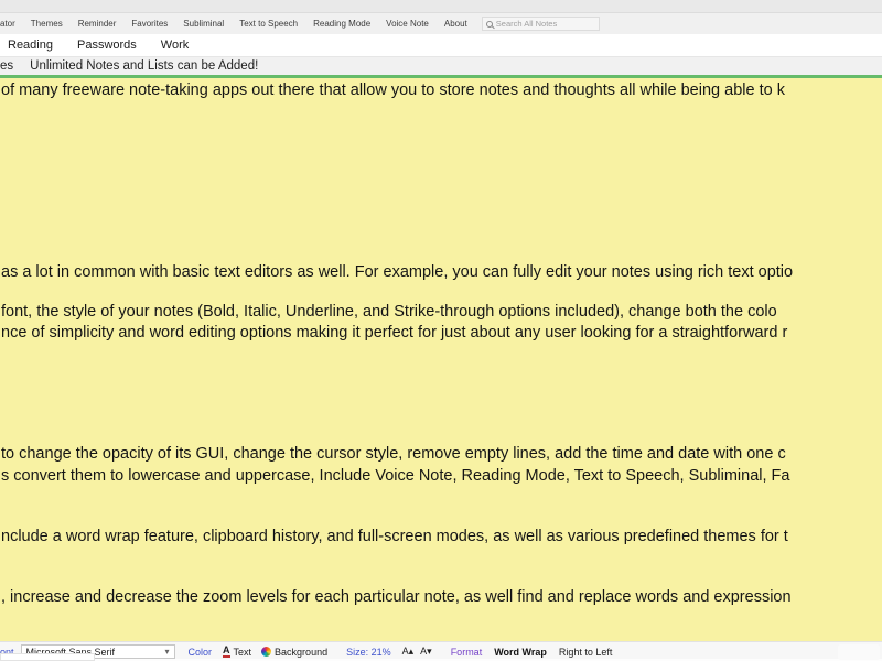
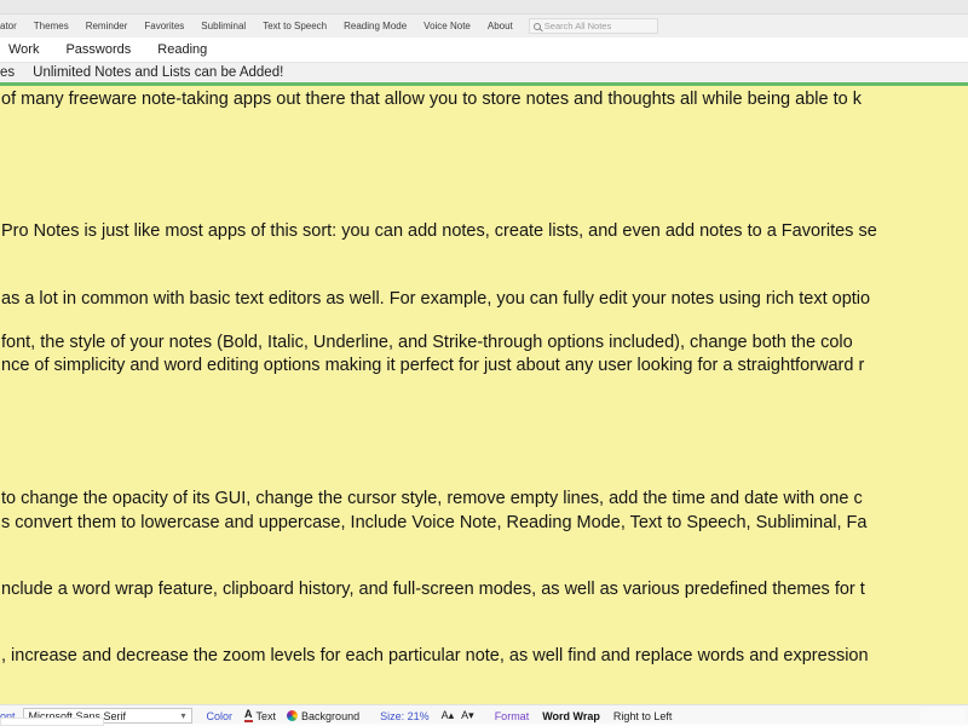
  ator
  Themes
  Reminder
  Favorites
  Subliminal
  Text to Speech
  Reading Mode
  Voice Note
  About
  Search All Notes
- Reading
+ Work
  Passwords
- Work
+ Reading
  es
  Unlimited Notes and Lists can be Added!
  of many freeware note-taking apps out there that allow you to store notes and thoughts all while being able to k
+ Pro Notes is just like most apps of this sort: you can add notes, create lists, and even add notes to a Favorites se
  as a lot in common with basic text editors as well. For example, you can fully edit your notes using rich text optio
  font, the style of your notes (Bold, Italic, Underline, and Strike-through options included), change both the colo
  nce of simplicity and word editing options making it perfect for just about any user looking for a straightforward r
  to change the opacity of its GUI, change the cursor style, remove empty lines, add the time and date with one c
  s convert them to lowercase and uppercase, Include Voice Note, Reading Mode, Text to Speech, Subliminal, Fa
  nclude a word wrap feature, clipboard history, and full-screen modes, as well as various predefined themes for t
  , increase and decrease the zoom levels for each particular note, as well find and replace words and expression
  ont
  Microsoft Sans Serif
  ▾
  Color
  A
  Text
  Background
  Size: 21%
  A▴
  A▾
  Format
  Word Wrap
  Right to Left
